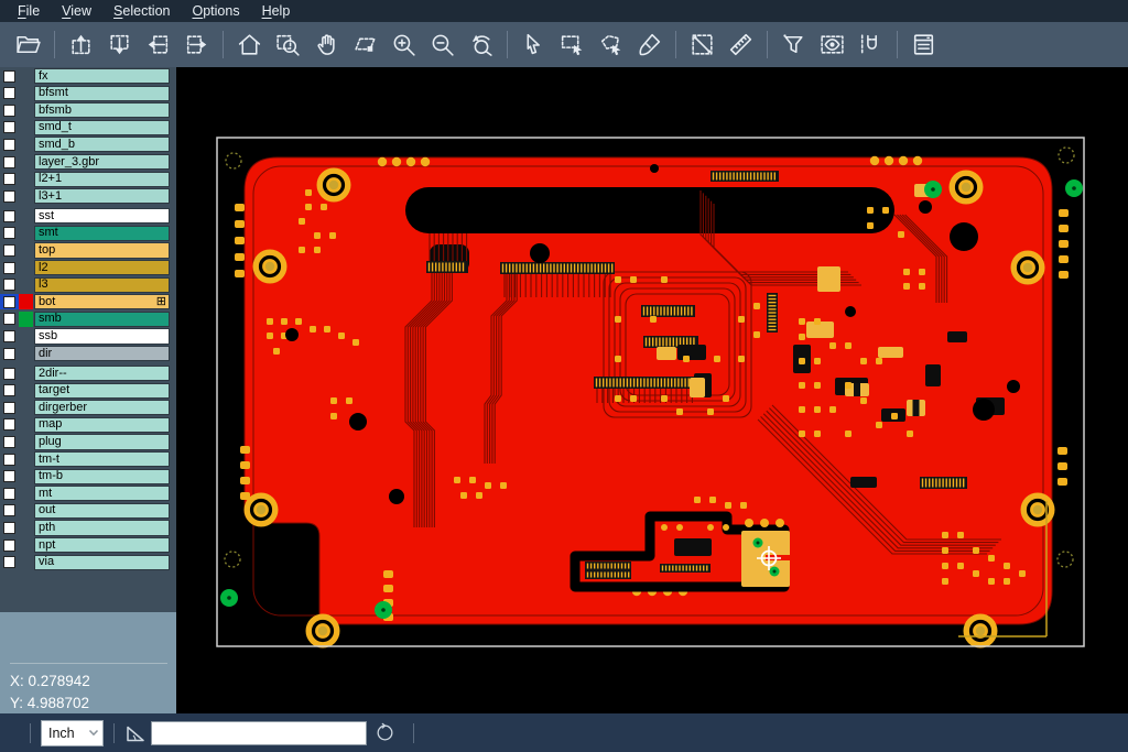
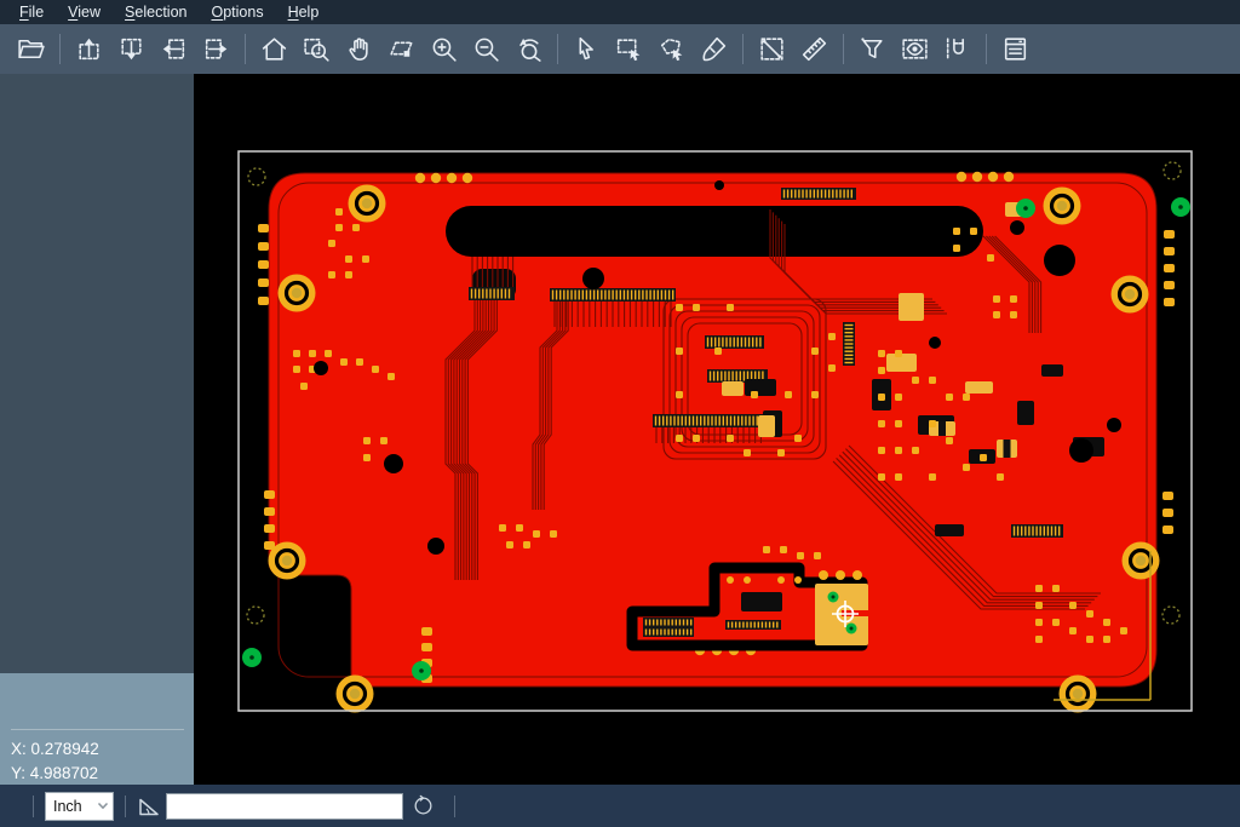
  File
  View
  Selection
  Options
  Help
- fx
- bfsmt
- bfsmb
- smd_t
- smd_b
- layer_3.gbr
- l2+1
- l3+1
- sst
- smt
- top
- l2
- l3
- bot
- ⊞
- smb
- ssb
- dir
- 2dir--
- target
- dirgerber
- map
- plug
- tm-t
- tm-b
- mt
- out
- pth
- npt
- via
  X: 0.278942
  Y: 4.988702
  Inch
